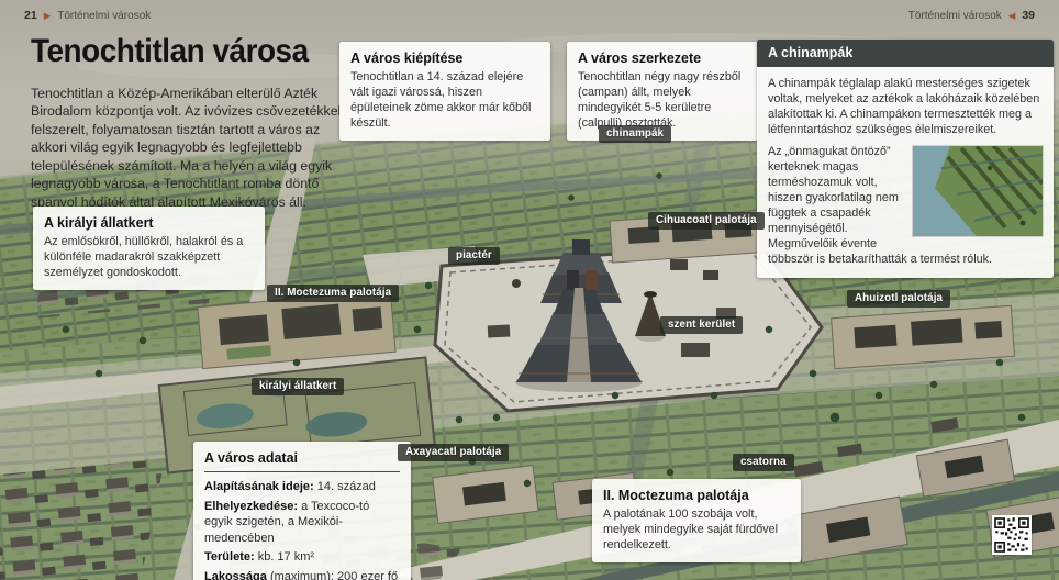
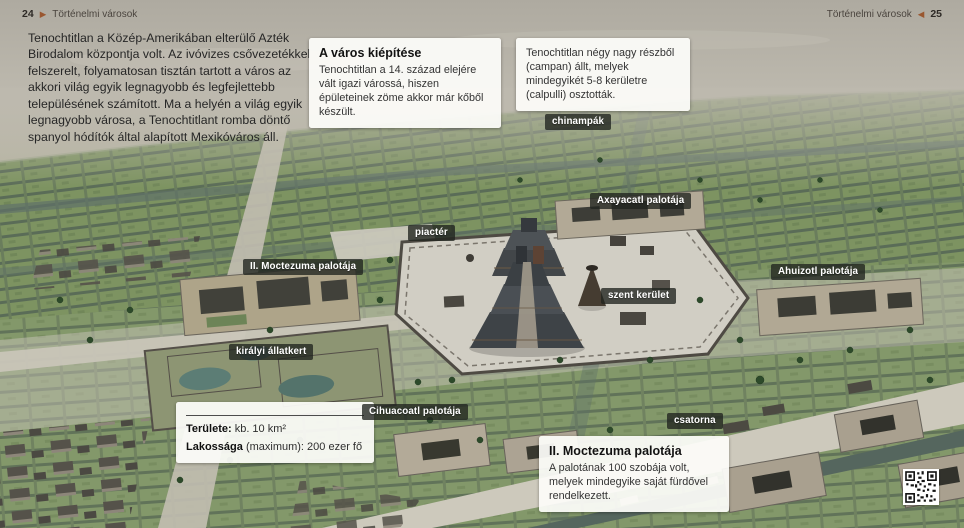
- 21
+ 24
  ▶
  Történelmi városok
  Történelmi városok
  ◀
- 39
+ 25
- Tenochtitlan városa
  Tenochtitlan a Közép-Amerikában elterülő Azték Birodalom központja volt. Az ivóvizes csővezetékke felszerelt, folyamatosan tisztán tartott a város az akkori világ egyik legnagyobb és legfejlettebb településének számított. Ma a helyén a világ egyik legnagyobb városa, a Tenochtitlant romba döntő spanyol hódítók által alapított Mexikóváros áll.
  A város kiépítése
  Tenochtitlan a 14. század elejére vált igazi várossá, hiszen épületeinek zöme akkor már kőből készült.
- A város szerkezete
- Tenochtitlan négy nagy részből (campan) állt, melyek mindegyikét 5-5 kerületre (calpulli) osztották.
+ Tenochtitlan négy nagy részből (campan) állt, melyek mindegyikét 5-8 kerületre (calpulli) osztották.
- A chinampák
- A chinampák téglalap alakú mesterséges szigetek voltak, melyeket az aztékok a lakóházaik közelében alakítottak ki. A chinampákon termesztették meg a létfenntartáshoz szükséges élelmiszereiket.
- Az „önmagukat öntöző” kerteknek magas terméshozamuk volt, hiszen gyakorlatilag nem függtek a csapadék mennyiségétől. Megművelőik évente többször is betakaríthatták a termést róluk.
- A királyi állatkert
- Az emlősökről, hüllőkről, halakról és a különféle madarakról szakképzett személyzet gondoskodott.
- A város adatai
- Alapításának ideje: 14. század
- Elhelyezkedése: a Texcoco-tó egyik szigetén, a Mexikói-medencében
- Területe: kb. 17 km²
+ Területe: kb. 10 km²
  Lakossága (maximum): 200 ezer fő
  II. Moctezuma palotája
  A palotának 100 szobája volt, melyek mindegyike saját fürdővel rendelkezett.
  chinampák
- Cihuacoatl palotája
+ Axayacatl palotája
  piactér
  II. Moctezuma palotája
  Ahuizotl palotája
  szent kerület
  királyi állatkert
- Axayacatl palotája
+ Cihuacoatl palotája
  csatorna
